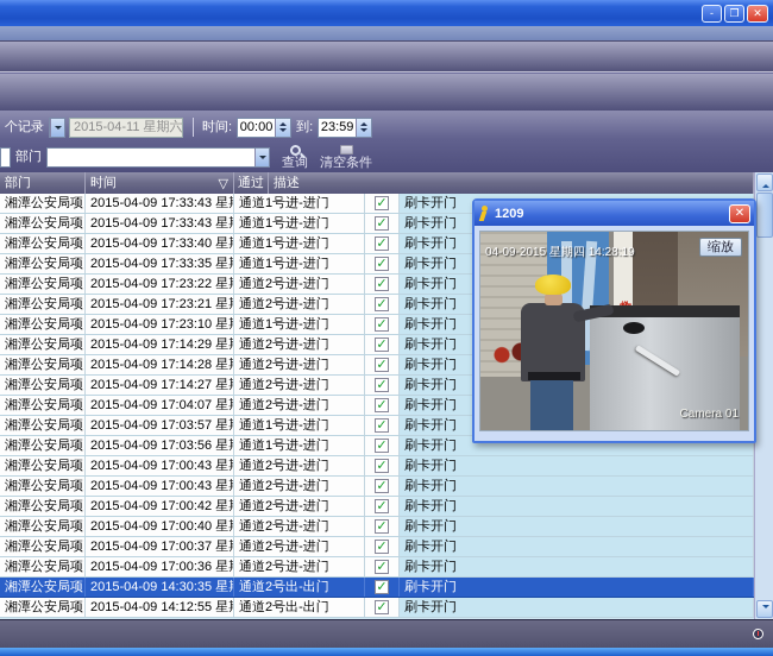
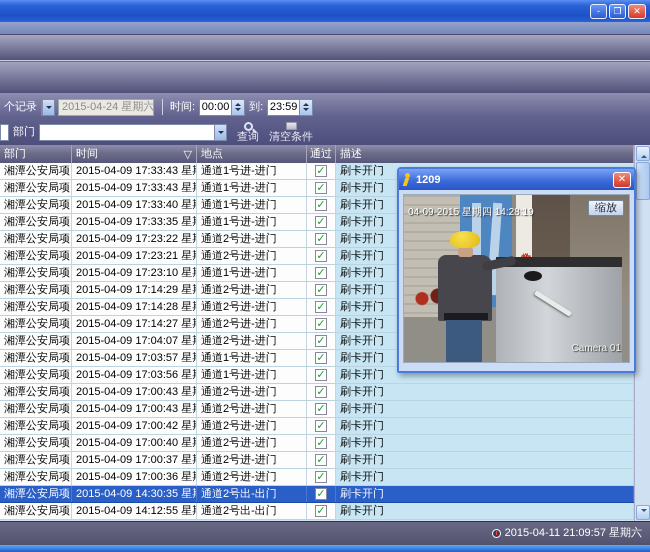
  -
  ❐
  ✕
  个记录
- 2015-04-11 星期六
+ 2015-04-24 星期六
  时间:
  00:00
  到:
  23:59
  部门
  查询
  清空条件
  部门
  时间
  ▽
+ 地点
  通过
  描述
  湘潭公安局项.
  2015-04-09 17:33:43 星
  通道1号进-进门
  ✓
  刷卡开门
  湘潭公安局项.
  2015-04-09 17:33:43 星
  通道1号进-进门
  ✓
  刷卡开门
  湘潭公安局项.
  2015-04-09 17:33:40 星
  通道1号进-进门
  ✓
  刷卡开门
  湘潭公安局项.
  2015-04-09 17:33:35 星
  通道1号进-进门
  ✓
  刷卡开门
  湘潭公安局项.
  2015-04-09 17:23:22 星
  通道2号进-进门
  ✓
  刷卡开门
  湘潭公安局项.
  2015-04-09 17:23:21 星
  通道2号进-进门
  ✓
  刷卡开门
  湘潭公安局项.
  2015-04-09 17:23:10 星
  通道1号进-进门
  ✓
  刷卡开门
  湘潭公安局项.
  2015-04-09 17:14:29 星
  通道2号进-进门
  ✓
  刷卡开门
  湘潭公安局项.
  2015-04-09 17:14:28 星
  通道2号进-进门
  ✓
  刷卡开门
  湘潭公安局项.
  2015-04-09 17:14:27 星
  通道2号进-进门
  ✓
  刷卡开门
  湘潭公安局项.
  2015-04-09 17:04:07 星
  通道2号进-进门
  ✓
  刷卡开门
  湘潭公安局项.
  2015-04-09 17:03:57 星
  通道1号进-进门
  ✓
  刷卡开门
  湘潭公安局项.
  2015-04-09 17:03:56 星
  通道1号进-进门
  ✓
  刷卡开门
  湘潭公安局项.
  2015-04-09 17:00:43 星
  通道2号进-进门
  ✓
  刷卡开门
  湘潭公安局项.
  2015-04-09 17:00:43 星
  通道2号进-进门
  ✓
  刷卡开门
  湘潭公安局项.
  2015-04-09 17:00:42 星
  通道2号进-进门
  ✓
  刷卡开门
  湘潭公安局项.
  2015-04-09 17:00:40 星
  通道2号进-进门
  ✓
  刷卡开门
  湘潭公安局项.
  2015-04-09 17:00:37 星
  通道2号进-进门
  ✓
  刷卡开门
  湘潭公安局项.
  2015-04-09 17:00:36 星
  通道2号进-进门
  ✓
  刷卡开门
  湘潭公安局项.
  2015-04-09 14:30:35 星
  通道2号出-出门
  ✓
  刷卡开门
  湘潭公安局项.
  2015-04-09 14:12:55 星
  通道2号出-出门
  ✓
  刷卡开门
+ 2015-04-11 21:09:57 星期六
  1209
  ✕
  04-09-2015 星期四 14:28:19
  缩放
  Camera 01
